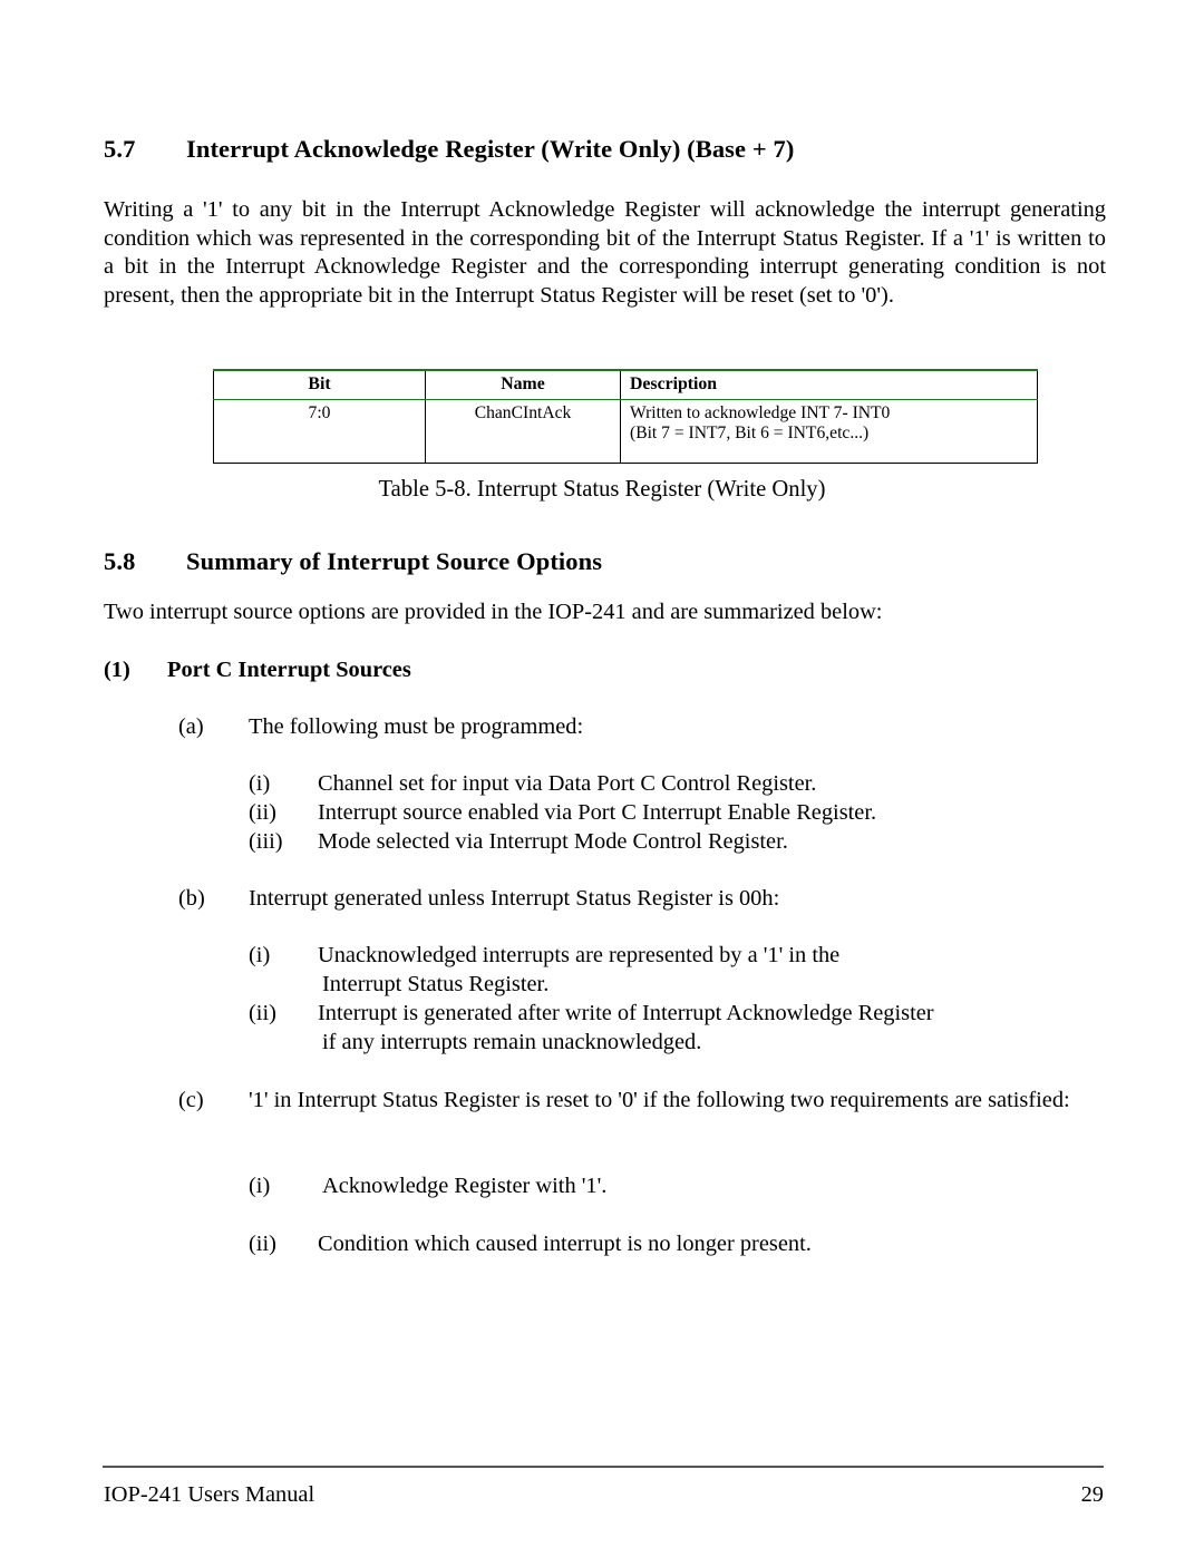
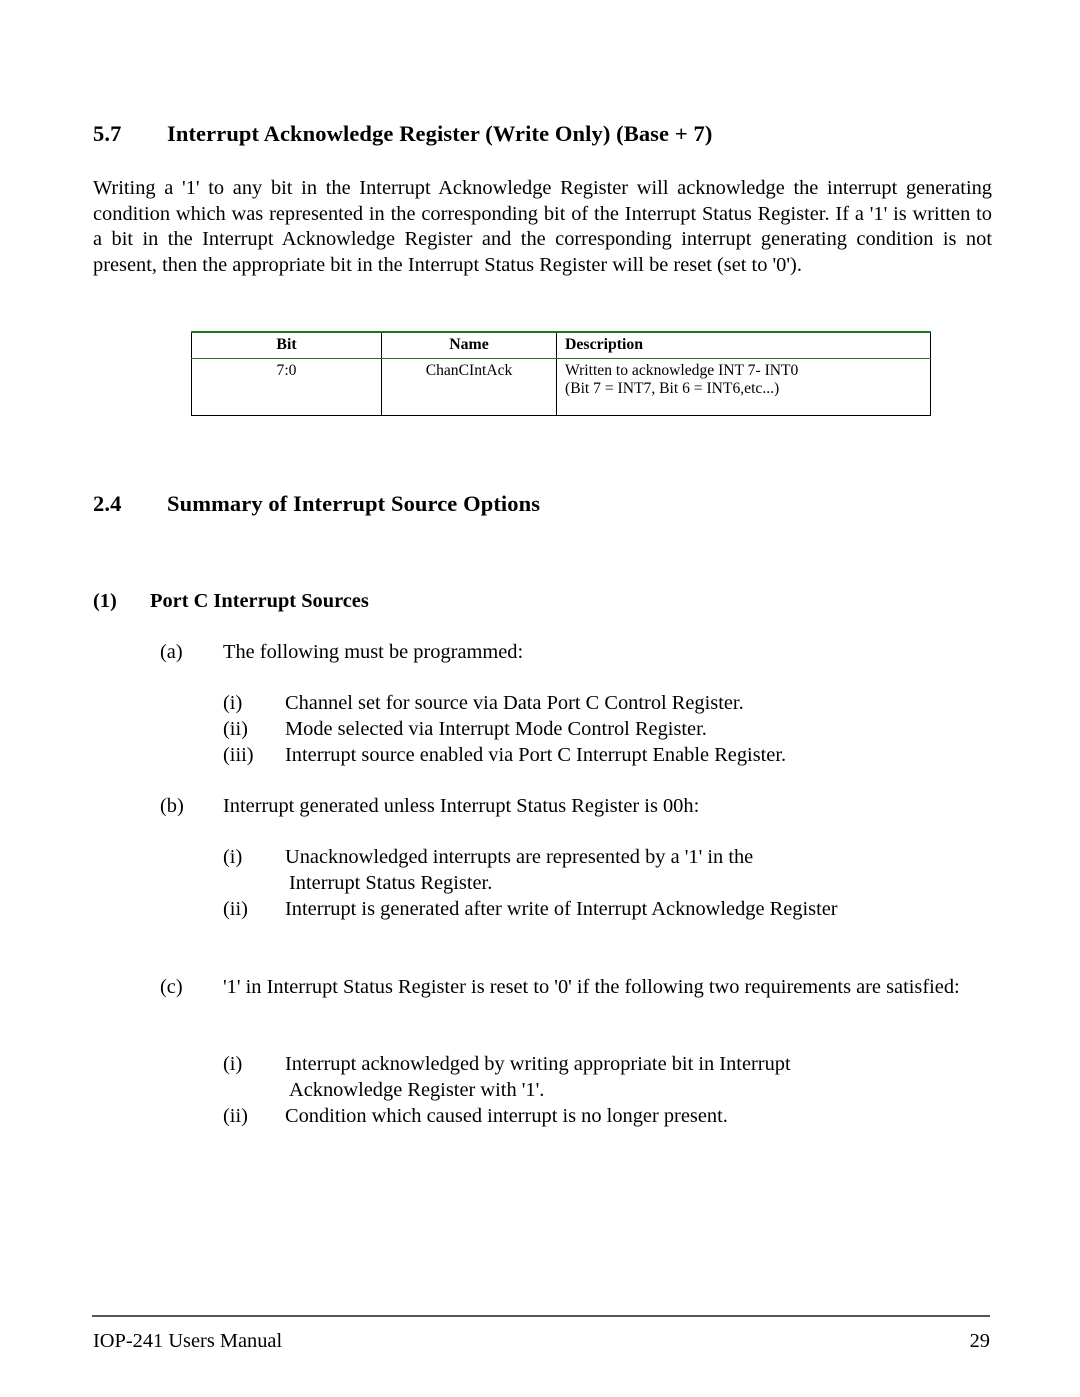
  5.7 Interrupt Acknowledge Register (Write Only) (Base + 7)
  Writing a '1' to any bit in the Interrupt Acknowledge Register will acknowledge the interrupt generating condition which was represented in the corresponding bit of the Interrupt Status Register. If a '1' is written to a bit in the Interrupt Acknowledge Register and the corresponding interrupt generating condition is not present, then the appropriate bit in the Interrupt Status Register will be reset (set to '0').
  Bit	Name	Description
  7:0	ChanCIntAck	Written to acknowledge INT 7- INT0 (Bit 7 = INT7, Bit 6 = INT6,etc...)
- Table 5-8. Interrupt Status Register (Write Only)
- 5.8 Summary of Interrupt Source Options
+ 2.4 Summary of Interrupt Source Options
- Two interrupt source options are provided in the IOP-241 and are summarized below:
  (1)
  Port C Interrupt Sources
  (a)
  The following must be programmed:
  (i)
- Channel set for input via Data Port C Control Register.
+ Channel set for source via Data Port C Control Register.
  (ii)
- Interrupt source enabled via Port C Interrupt Enable Register.
+ Mode selected via Interrupt Mode Control Register.
  (iii)
- Mode selected via Interrupt Mode Control Register.
+ Interrupt source enabled via Port C Interrupt Enable Register.
  (b)
  Interrupt generated unless Interrupt Status Register is 00h:
  (i)
  Unacknowledged interrupts are represented by a '1' in the
  Interrupt Status Register.
  (ii)
  Interrupt is generated after write of Interrupt Acknowledge Register
- if any interrupts remain unacknowledged.
  (c)
  '1' in Interrupt Status Register is reset to '0' if the following two requirements are satisfied:
  (i)
+ Interrupt acknowledged by writing appropriate bit in Interrupt
  Acknowledge Register with '1'.
  (ii)
  Condition which caused interrupt is no longer present.
  IOP-241 Users Manual
  29
